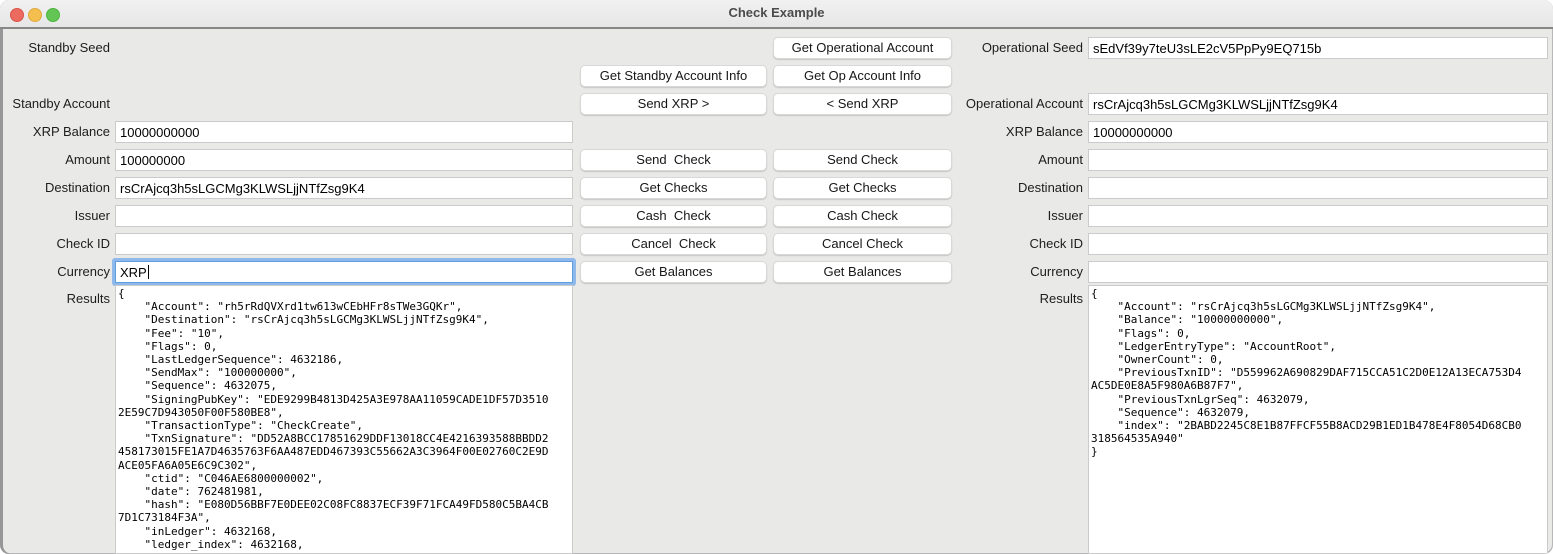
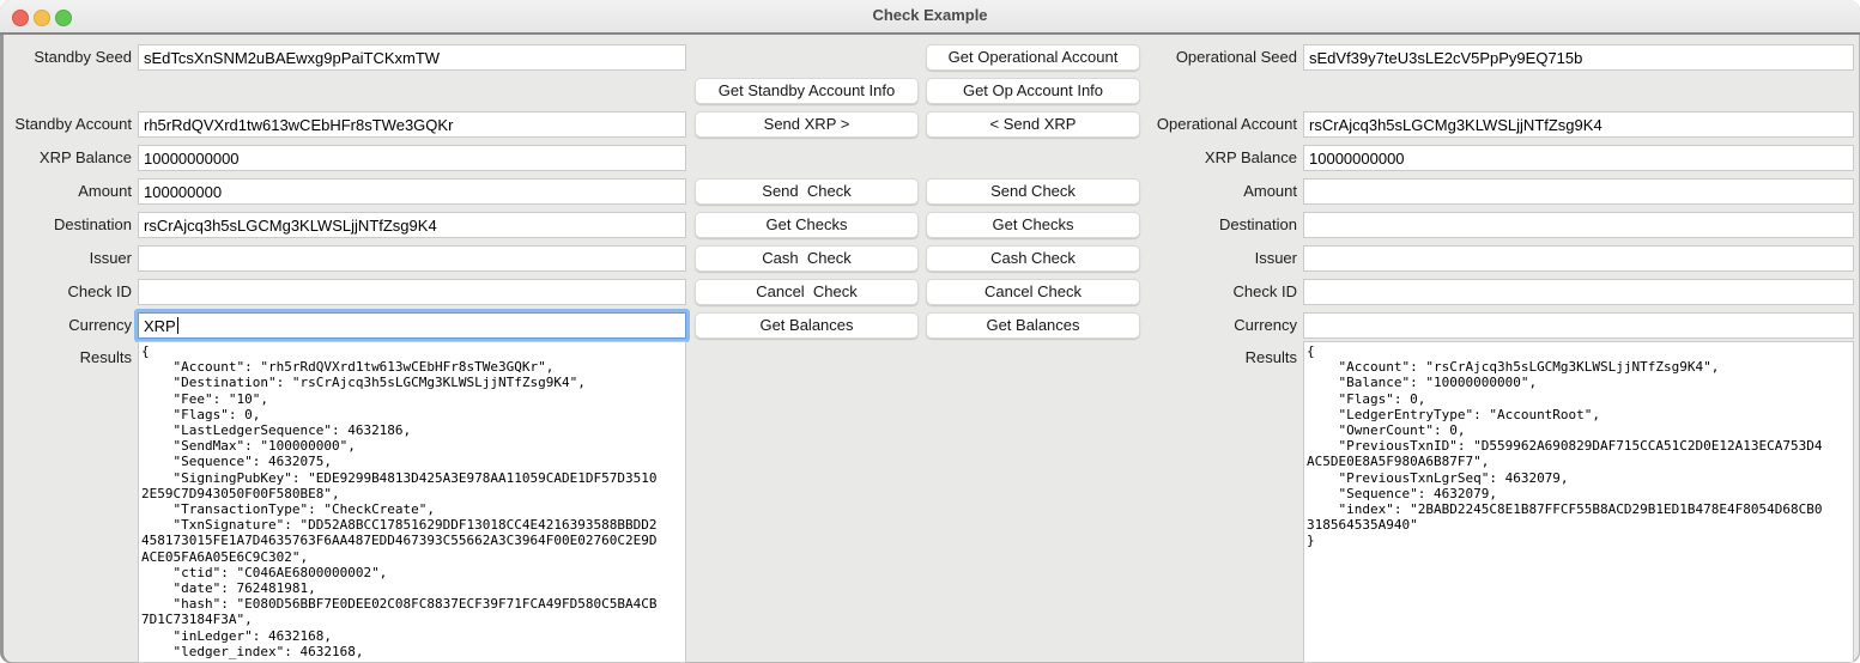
  Check Example
  Standby Seed
  Standby Account
  XRP Balance
  Amount
  Destination
  Issuer
  Check ID
  Currency
  Results
+ sEdTcsXnSNM2uBAEwxg9pPaiTCKxmTW
+ rh5rRdQVXrd1tw613wCEbHFr8sTWe3GQKr
  10000000000
  100000000
  rsCrAjcq3h5sLGCMg3KLWSLjjNTfZsg9K4
  XRP
  {
  "Account": "rh5rRdQVXrd1tw613wCEbHFr8sTWe3GQKr",
  "Destination": "rsCrAjcq3h5sLGCMg3KLWSLjjNTfZsg9K4",
  "Fee": "10",
  "Flags": 0,
  "LastLedgerSequence": 4632186,
  "SendMax": "100000000",
  "Sequence": 4632075,
  "SigningPubKey": "EDE9299B4813D425A3E978AA11059CADE1DF57D3510
  2E59C7D943050F00F580BE8",
  "TransactionType": "CheckCreate",
  "TxnSignature": "DD52A8BCC17851629DDF13018CC4E4216393588BBDD2
  458173015FE1A7D4635763F6AA487EDD467393C55662A3C3964F00E02760C2E9D
  ACE05FA6A05E6C9C302",
  "ctid": "C046AE6800000002",
  "date": 762481981,
  "hash": "E080D56BBF7E0DEE02C08FC8837ECF39F71FCA49FD580C5BA4CB
  7D1C73184F3A",
  "inLedger": 4632168,
  "ledger_index": 4632168,
  Get Standby Account Info
  Send XRP >
  Send Check
  Get Checks
  Cash Check
  Cancel Check
  Get Balances
  Get Operational Account
  Get Op Account Info
  < Send XRP
  Send Check
  Get Checks
  Cash Check
  Cancel Check
  Get Balances
  Operational Seed
  Operational Account
  XRP Balance
  Amount
  Destination
  Issuer
  Check ID
  Currency
  Results
  sEdVf39y7teU3sLE2cV5PpPy9EQ715b
  rsCrAjcq3h5sLGCMg3KLWSLjjNTfZsg9K4
  10000000000
  {
  "Account": "rsCrAjcq3h5sLGCMg3KLWSLjjNTfZsg9K4",
  "Balance": "10000000000",
  "Flags": 0,
  "LedgerEntryType": "AccountRoot",
  "OwnerCount": 0,
  "PreviousTxnID": "D559962A690829DAF715CCA51C2D0E12A13ECA753D4
  AC5DE0E8A5F980A6B87F7",
  "PreviousTxnLgrSeq": 4632079,
  "Sequence": 4632079,
  "index": "2BABD2245C8E1B87FFCF55B8ACD29B1ED1B478E4F8054D68CB0
  318564535A940"
  }
